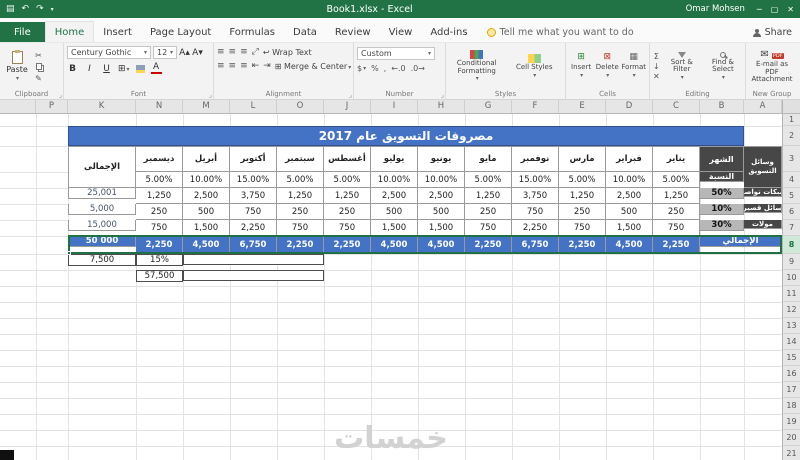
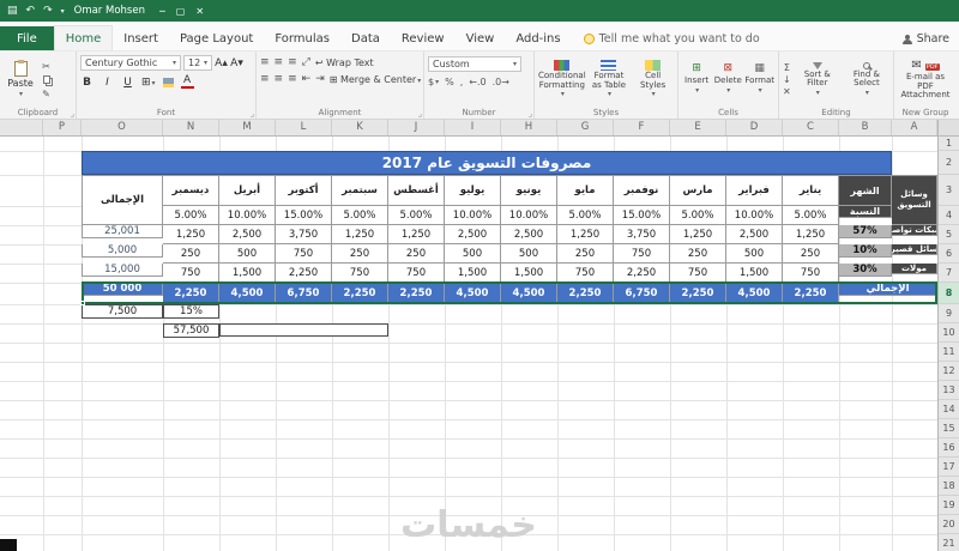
  ▤
  ↶
  ↷
- Book1.xlsx - Excel
  Omar Mohsen
  ─
  ▢
  ✕
  File
  Home
  Insert
  Page Layout
  Formulas
  Data
  Review
  View
  Add-ins
  Tell me what you want to do
  Share
  Paste
  ✂
  ✎
  Clipboard
  ⌟
  Century Gothic
  12
  A▴
  A▾
  B
  I
  U
  A
  Font
  ⌟
  ≡
  ≡
  ≡
  ⤢
  ↩ Wrap Text
  ≡
  ≡
  ≡
  ⇤
  ⇥
  ⊞ Merge & Center
  Alignment
  ⌟
  Custom
  $
  %
  ,
  ←.0
  .0→
  Number
  ⌟
  Conditional Formatting
+ Format as Table
  Cell Styles
  Styles
  ⊞
  Insert
  ⊠
  Delete
  ▦
  Format
  Cells
  Σ
  ↓
  ✕
  Sort & Filter
  Find & Select
  Editing
  E-mail as PDF Attachment
  New Group
  P
- K
+ O
  N
  M
  L
- O
+ K
  J
  I
  H
  G
  F
  E
  D
  C
  B
  A
  مصروفات التسويق عام 2017
  الإجمالى
  ديسمبر
  أبريل
  أكتوبر
  سبتمبر
  أغسطس
  يوليو
  يونيو
  مايو
  نوفمبر
  مارس
  فبراير
  يناير
  الشهر
  وسائل التسويق
  5.00%
  10.00%
  15.00%
  5.00%
  5.00%
  10.00%
  10.00%
  5.00%
  15.00%
  5.00%
  10.00%
  5.00%
  النسبة
  25,001
  1,250
  2,500
  3,750
  1,250
  1,250
  2,500
  2,500
  1,250
  3,750
  1,250
  2,500
  1,250
- 50%
+ 57%
  بكات تواص
  5,000
  250
  500
  750
  250
  250
  500
  500
  250
  750
  250
  500
  250
  10%
  سائل قصير
  15,000
  750
  1,500
  2,250
  750
  750
  1,500
  1,500
  750
  2,250
  750
  1,500
  750
  30%
  مولات
  50 000
  2,250
  4,500
  6,750
  2,250
  2,250
  4,500
  4,500
  2,250
  6,750
  2,250
  4,500
  2,250
  الإجمالي
  7,500
  15%
- مصروفات شركة الدعاية السنوية
  57,500
  إجمالى المصروفات التسويقية
  1
  2
  3
  4
  5
  6
  7
  8
  9
  10
  11
  12
  13
  14
  15
  16
  17
  18
  19
  20
  21
  خمسات
